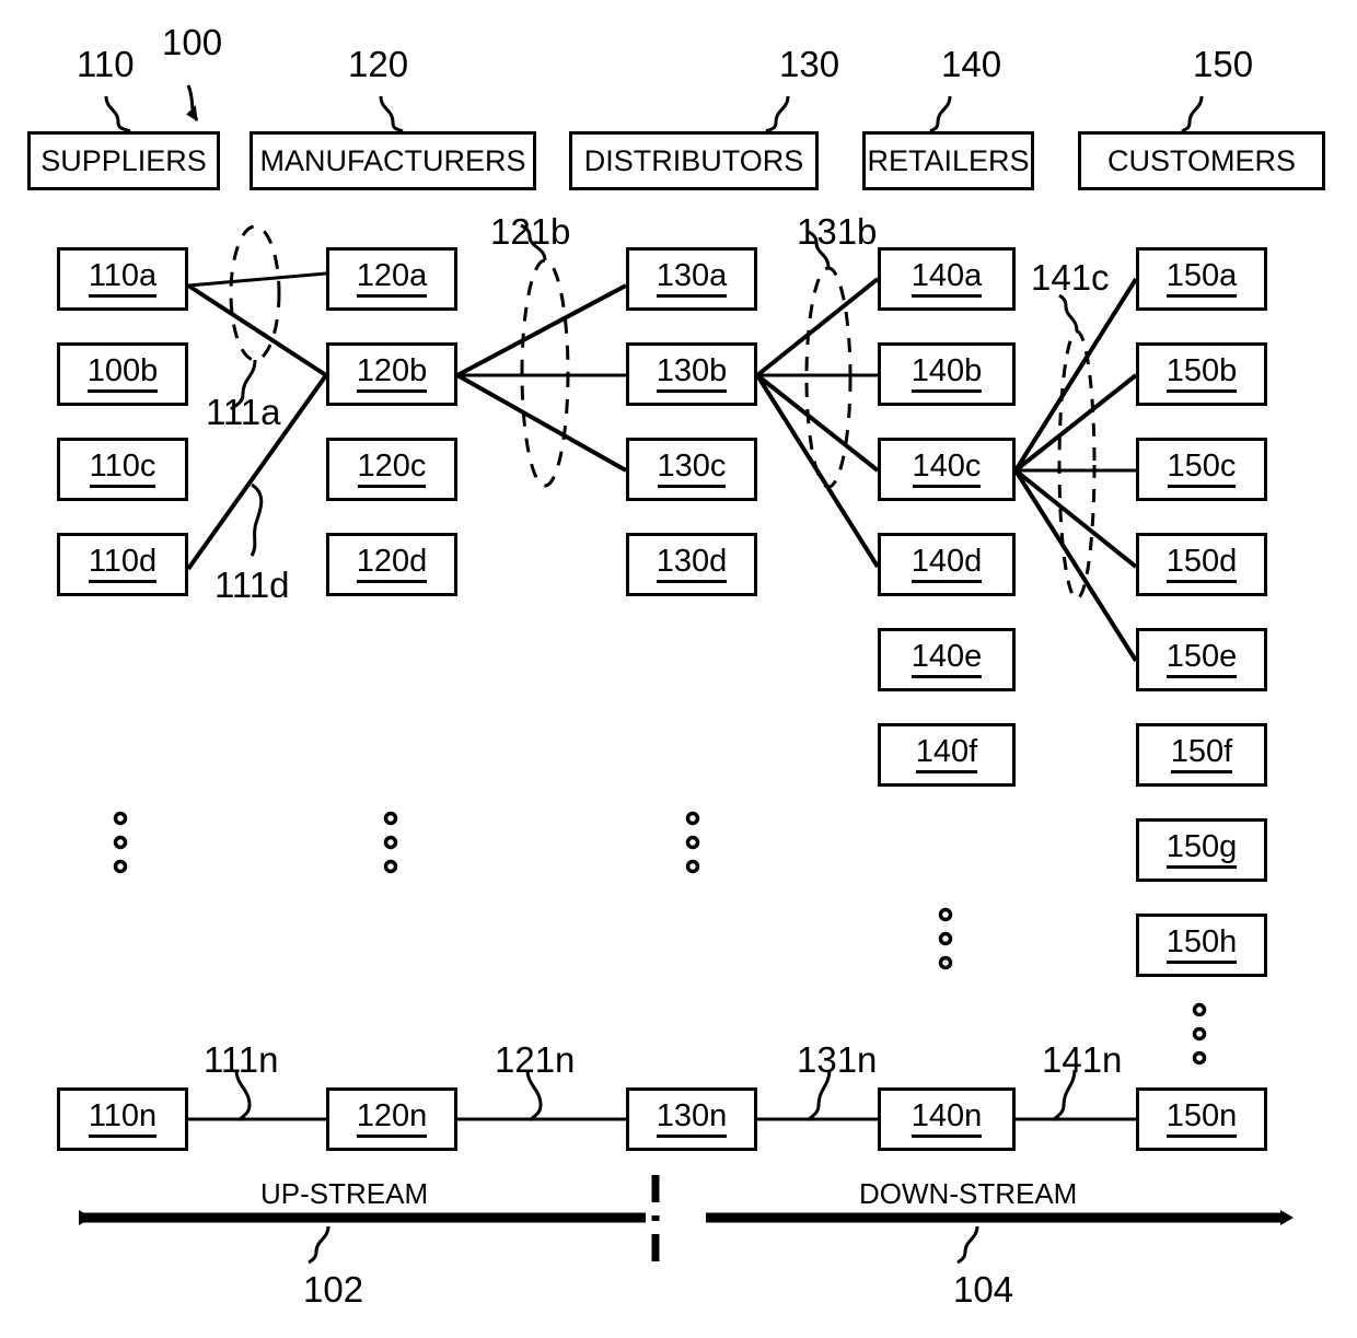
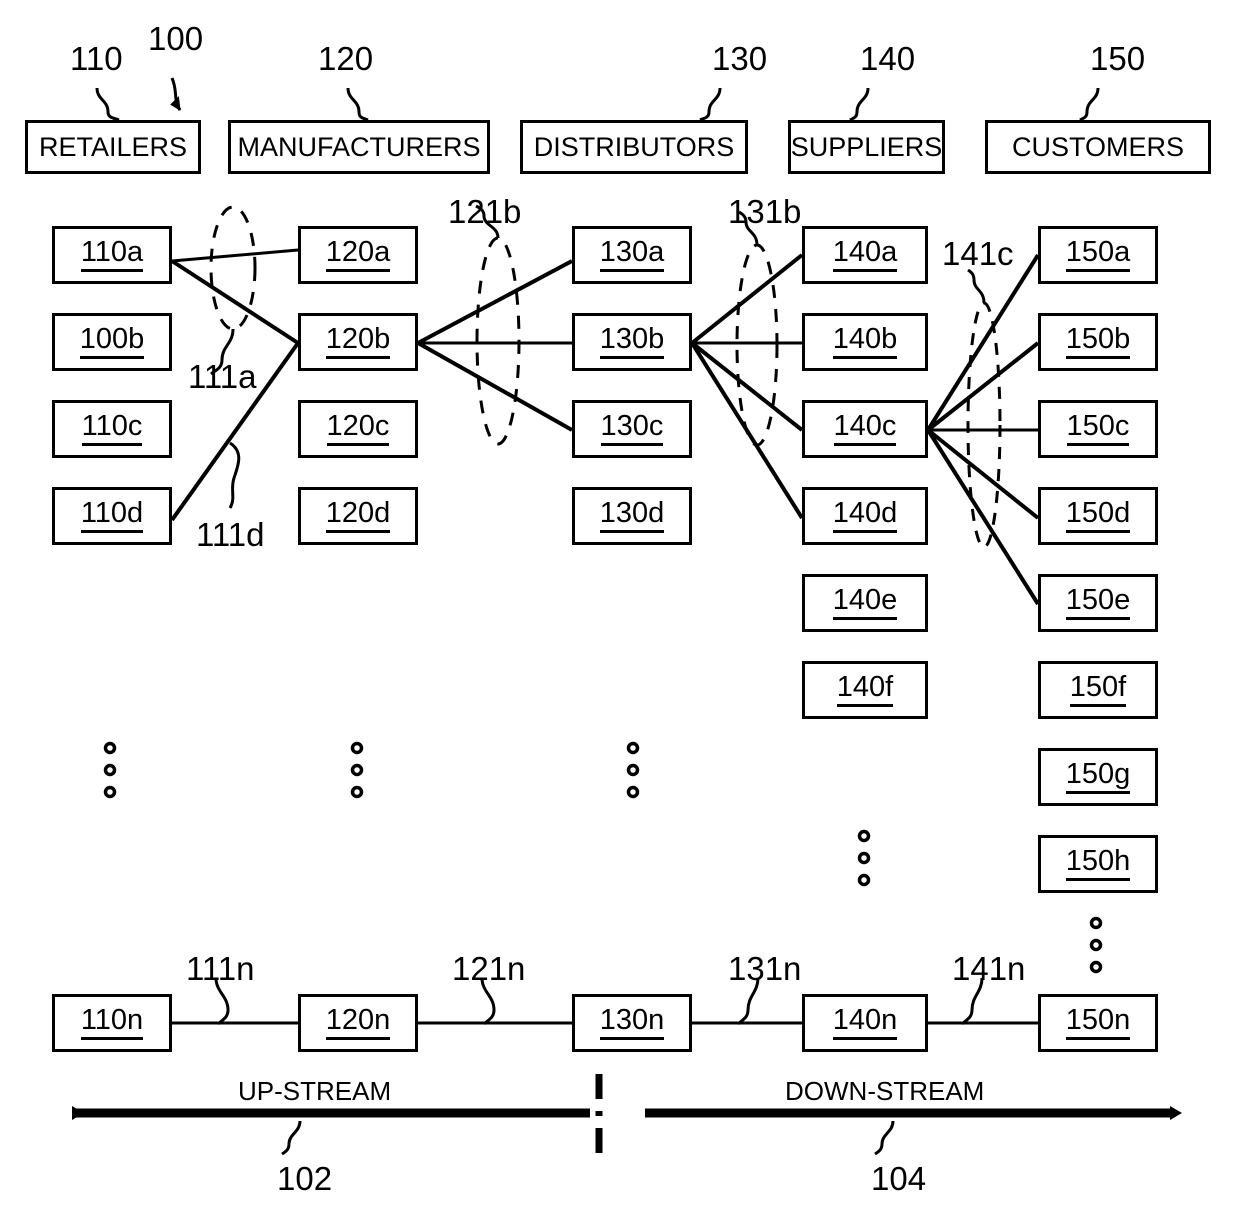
  100
  110
- SUPPLIERS
+ RETAILERS
  120
  MANUFACTURERS
  130
  DISTRIBUTORS
  140
- RETAILERS
+ SUPPLIERS
  150
  CUSTOMERS
  110a
  100b
  110c
  110d
  120a
  120b
  120c
  120d
  130a
  130b
  130c
  130d
  140a
  140b
  140c
  140d
  140e
  140f
  150a
  150b
  150c
  150d
  150e
  150f
  150g
  150h
  110n
  120n
  130n
  140n
  150n
  111a
  111d
  121b
  131b
  141c
  111n
  121n
  131n
  141n
  UP-STREAM
  102
  DOWN-STREAM
  104
